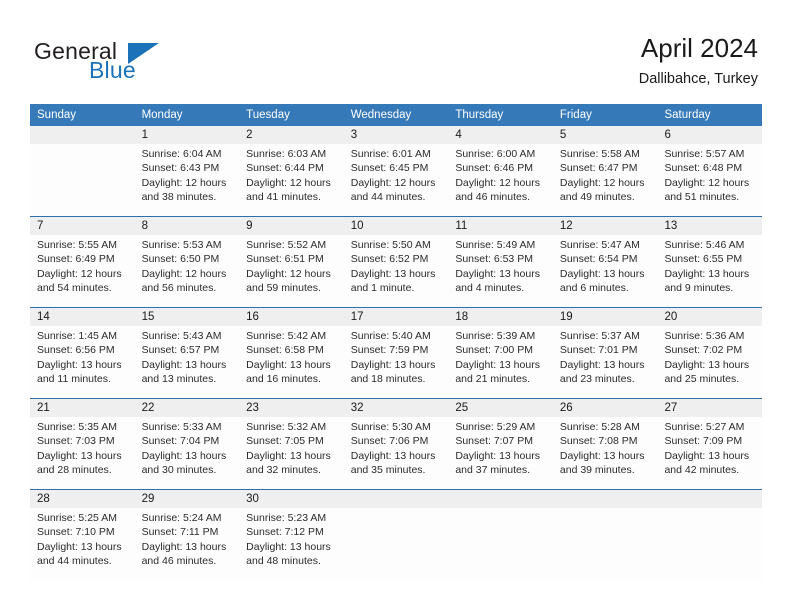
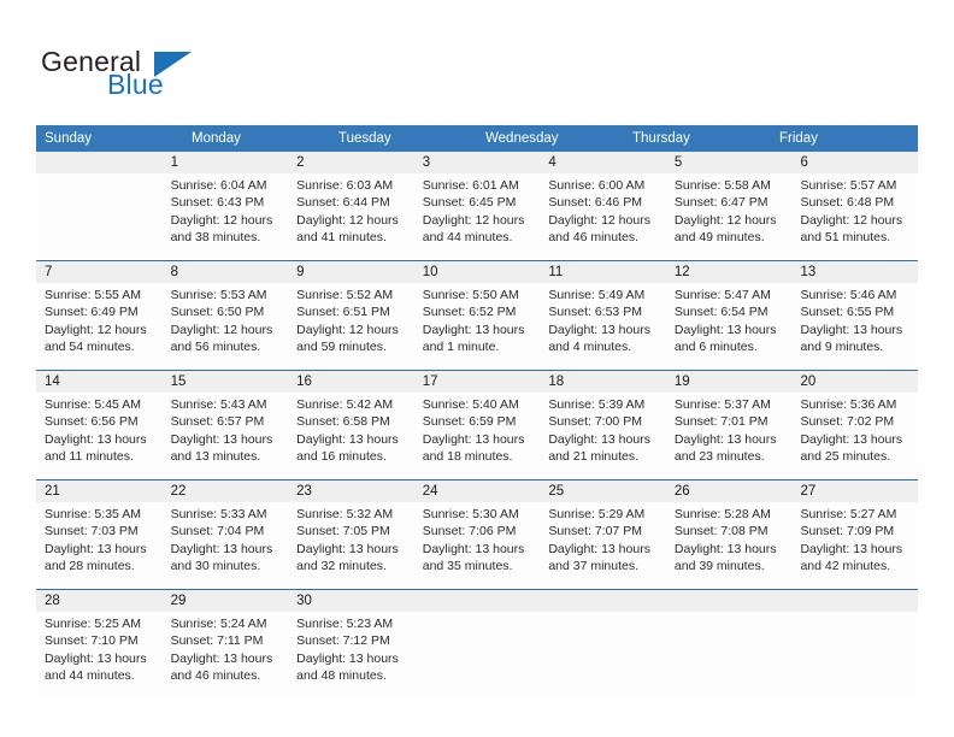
  General
  Blue
- April 2024
- Dallibahce, Turkey
  Sunday
  Monday
  Tuesday
  Wednesday
  Thursday
  Friday
- Saturday
  1
  2
  3
  4
  5
  6
  Sunrise: 6:04 AM
  Sunset: 6:43 PM
  Daylight: 12 hours
  and 38 minutes.
  Sunrise: 6:03 AM
  Sunset: 6:44 PM
  Daylight: 12 hours
  and 41 minutes.
  Sunrise: 6:01 AM
  Sunset: 6:45 PM
  Daylight: 12 hours
  and 44 minutes.
  Sunrise: 6:00 AM
  Sunset: 6:46 PM
  Daylight: 12 hours
  and 46 minutes.
  Sunrise: 5:58 AM
  Sunset: 6:47 PM
  Daylight: 12 hours
  and 49 minutes.
  Sunrise: 5:57 AM
  Sunset: 6:48 PM
  Daylight: 12 hours
  and 51 minutes.
  7
  8
  9
  10
  11
  12
  13
  Sunrise: 5:55 AM
  Sunset: 6:49 PM
  Daylight: 12 hours
  and 54 minutes.
  Sunrise: 5:53 AM
  Sunset: 6:50 PM
  Daylight: 12 hours
  and 56 minutes.
  Sunrise: 5:52 AM
  Sunset: 6:51 PM
  Daylight: 12 hours
  and 59 minutes.
  Sunrise: 5:50 AM
  Sunset: 6:52 PM
  Daylight: 13 hours
  and 1 minute.
  Sunrise: 5:49 AM
  Sunset: 6:53 PM
  Daylight: 13 hours
  and 4 minutes.
  Sunrise: 5:47 AM
  Sunset: 6:54 PM
  Daylight: 13 hours
  and 6 minutes.
  Sunrise: 5:46 AM
  Sunset: 6:55 PM
  Daylight: 13 hours
  and 9 minutes.
  14
  15
  16
  17
  18
  19
  20
- Sunrise: 1:45 AM
+ Sunrise: 5:45 AM
  Sunset: 6:56 PM
  Daylight: 13 hours
  and 11 minutes.
  Sunrise: 5:43 AM
  Sunset: 6:57 PM
  Daylight: 13 hours
  and 13 minutes.
  Sunrise: 5:42 AM
  Sunset: 6:58 PM
  Daylight: 13 hours
  and 16 minutes.
  Sunrise: 5:40 AM
- Sunset: 7:59 PM
+ Sunset: 6:59 PM
  Daylight: 13 hours
  and 18 minutes.
  Sunrise: 5:39 AM
  Sunset: 7:00 PM
  Daylight: 13 hours
  and 21 minutes.
  Sunrise: 5:37 AM
  Sunset: 7:01 PM
  Daylight: 13 hours
  and 23 minutes.
  Sunrise: 5:36 AM
  Sunset: 7:02 PM
  Daylight: 13 hours
  and 25 minutes.
  21
  22
  23
- 32
+ 24
  25
  26
  27
  Sunrise: 5:35 AM
  Sunset: 7:03 PM
  Daylight: 13 hours
  and 28 minutes.
  Sunrise: 5:33 AM
  Sunset: 7:04 PM
  Daylight: 13 hours
  and 30 minutes.
  Sunrise: 5:32 AM
  Sunset: 7:05 PM
  Daylight: 13 hours
  and 32 minutes.
  Sunrise: 5:30 AM
  Sunset: 7:06 PM
  Daylight: 13 hours
  and 35 minutes.
  Sunrise: 5:29 AM
  Sunset: 7:07 PM
  Daylight: 13 hours
  and 37 minutes.
  Sunrise: 5:28 AM
  Sunset: 7:08 PM
  Daylight: 13 hours
  and 39 minutes.
  Sunrise: 5:27 AM
  Sunset: 7:09 PM
  Daylight: 13 hours
  and 42 minutes.
  28
  29
  30
  Sunrise: 5:25 AM
  Sunset: 7:10 PM
  Daylight: 13 hours
  and 44 minutes.
  Sunrise: 5:24 AM
  Sunset: 7:11 PM
  Daylight: 13 hours
  and 46 minutes.
  Sunrise: 5:23 AM
  Sunset: 7:12 PM
  Daylight: 13 hours
  and 48 minutes.
